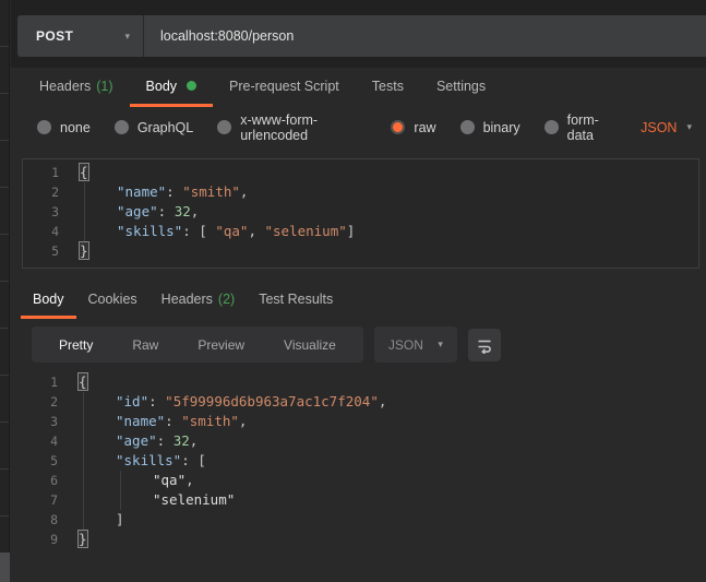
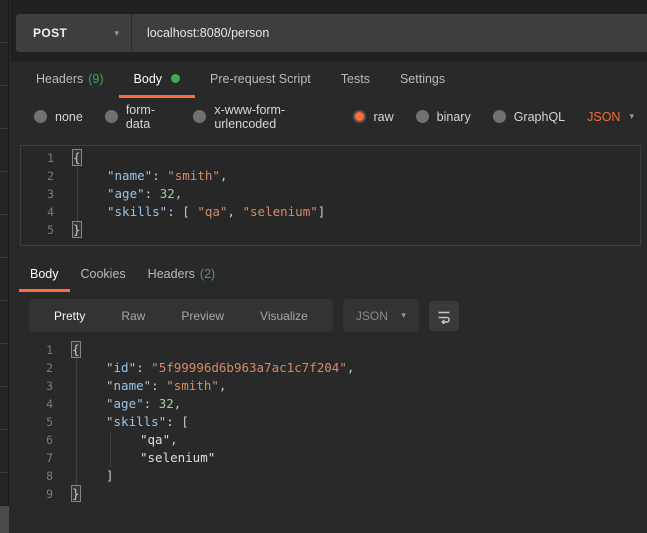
  POST
  ▾
  localhost:8080/person
  Headers
- (1)
+ (9)
  Body
  Pre-request Script
  Tests
  Settings
  none
- GraphQL
+ form-data
  x-www-form-urlencoded
  raw
  binary
- form-data
+ GraphQL
  JSON
  ▾
  1
  {
  2
  "name": "smith",
  3
  "age": 32,
  4
  "skills": [ "qa", "selenium"]
  5
  }
  Body
  Cookies
  Headers
  (2)
- Test Results
  Pretty
  Raw
  Preview
  Visualize
  JSON
  ▾
  1
  {
  2
  "id": "5f99996d6b963a7ac1c7f204",
  3
  "name": "smith",
  4
  "age": 32,
  5
  "skills": [
  6
  "qa",
  7
  "selenium"
  8
  ]
  9
  }
